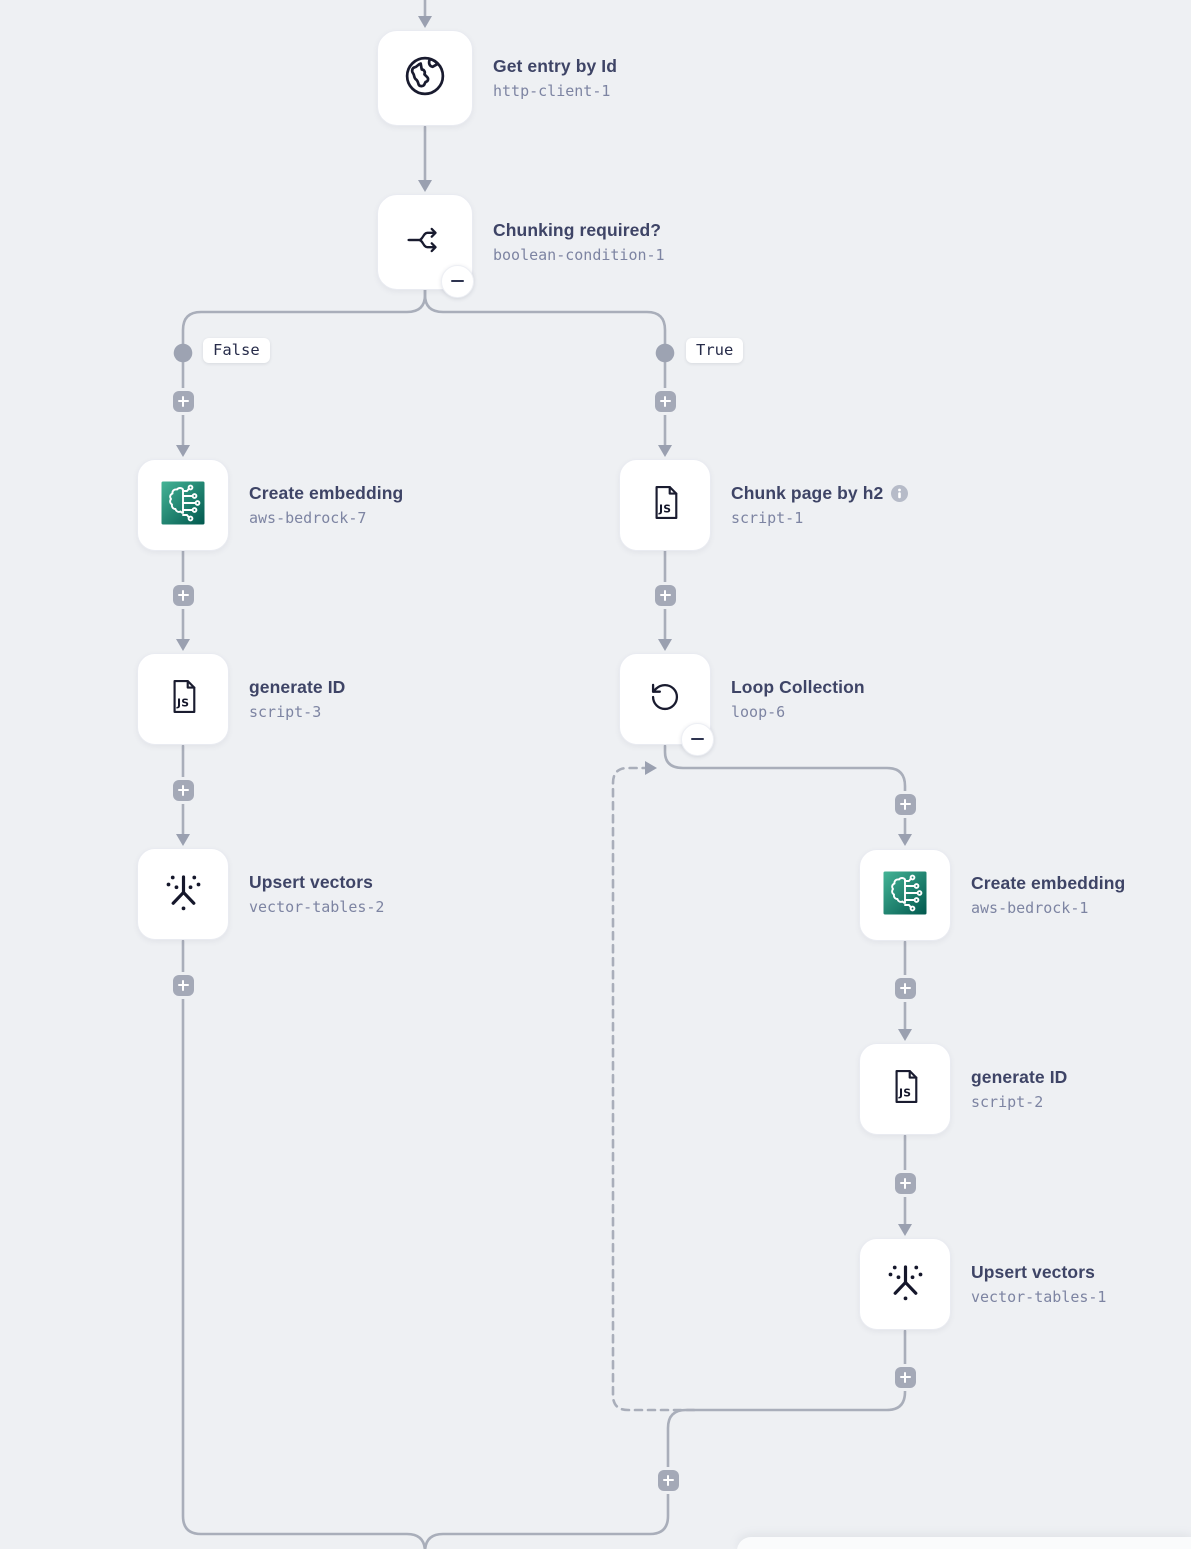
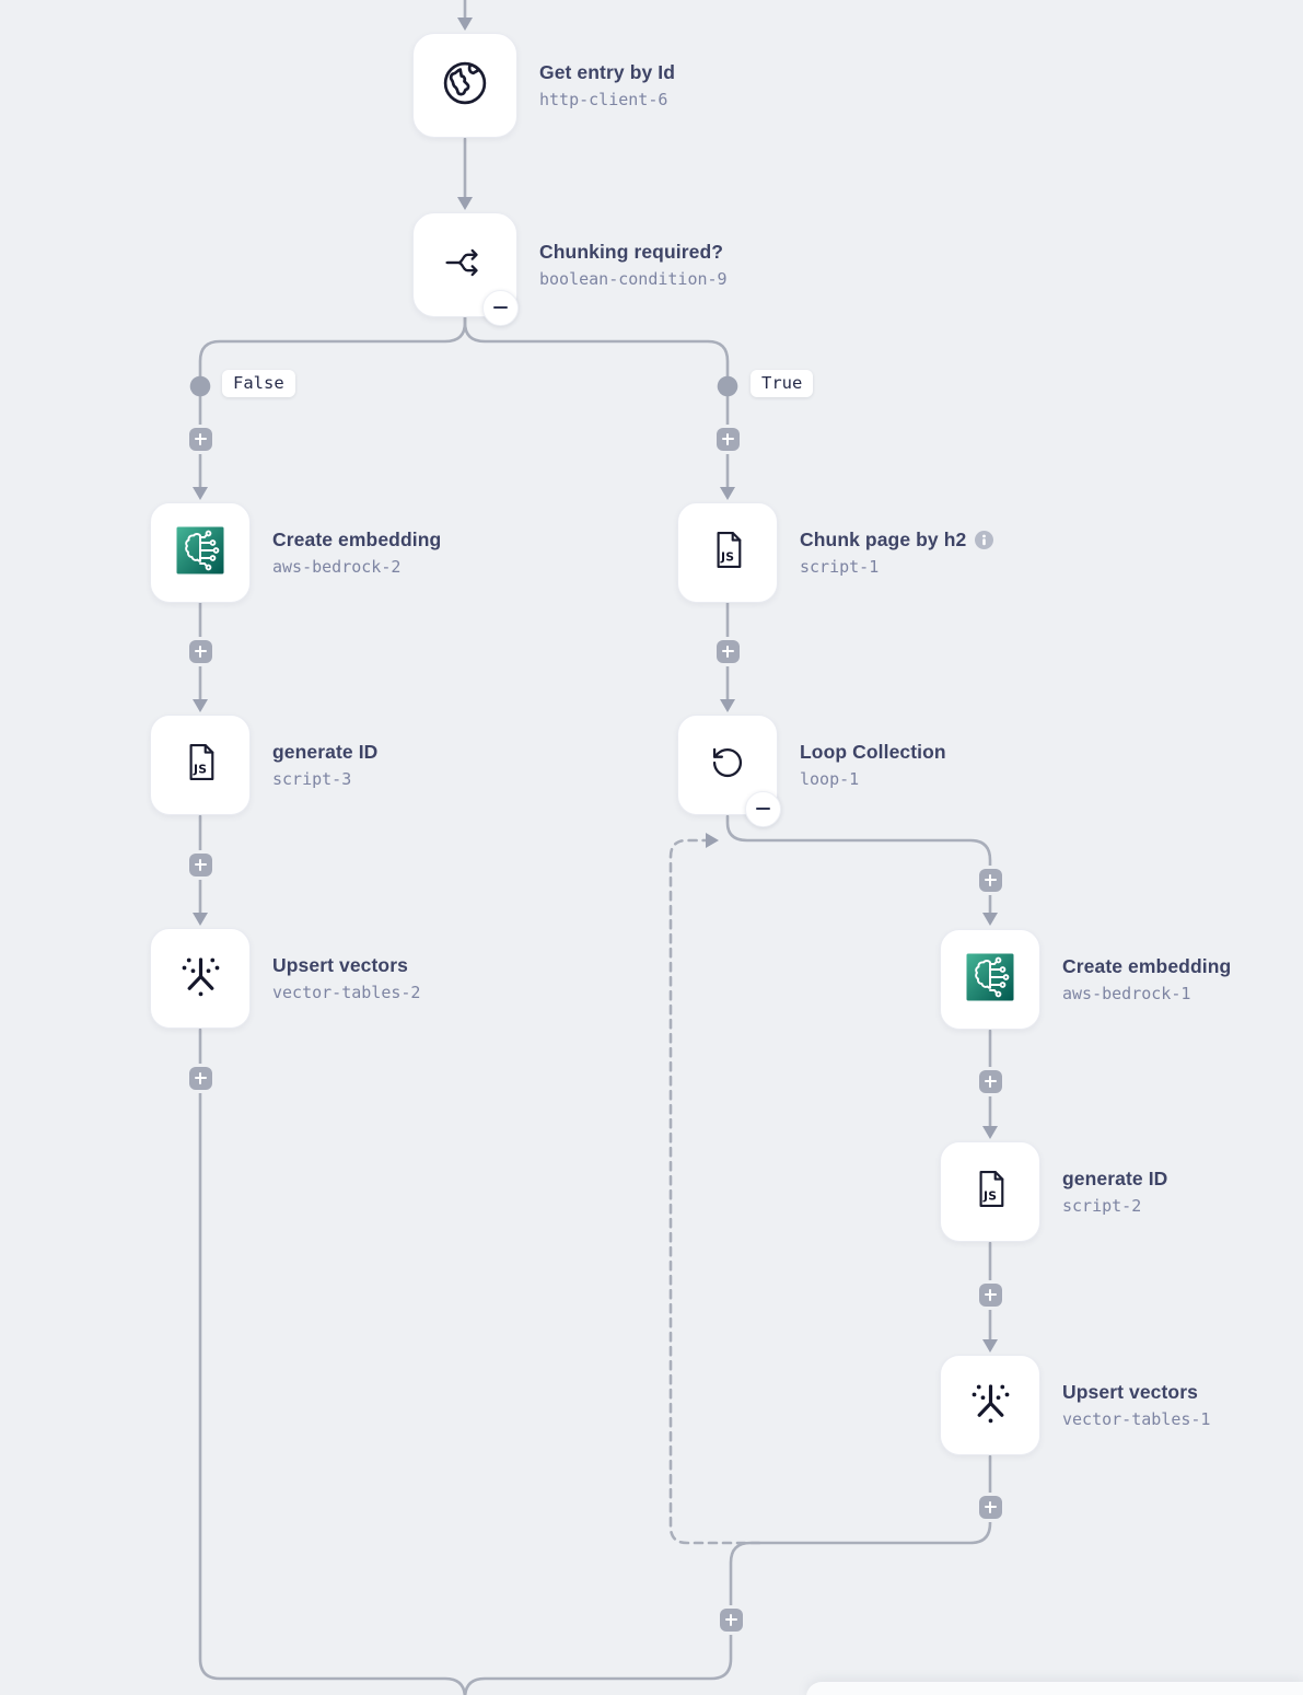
  False
  True
  Get entry by Id
- http-client-1
+ http-client-6
  Chunking required?
- boolean-condition-1
+ boolean-condition-9
  Create embedding
- aws-bedrock-7
+ aws-bedrock-2
  JS
  generate ID
  script-3
  Upsert vectors
  vector-tables-2
  JS
  Chunk page by h2
  script-1
  Loop Collection
- loop-6
+ loop-1
  Create embedding
  aws-bedrock-1
  JS
  generate ID
  script-2
  Upsert vectors
  vector-tables-1
